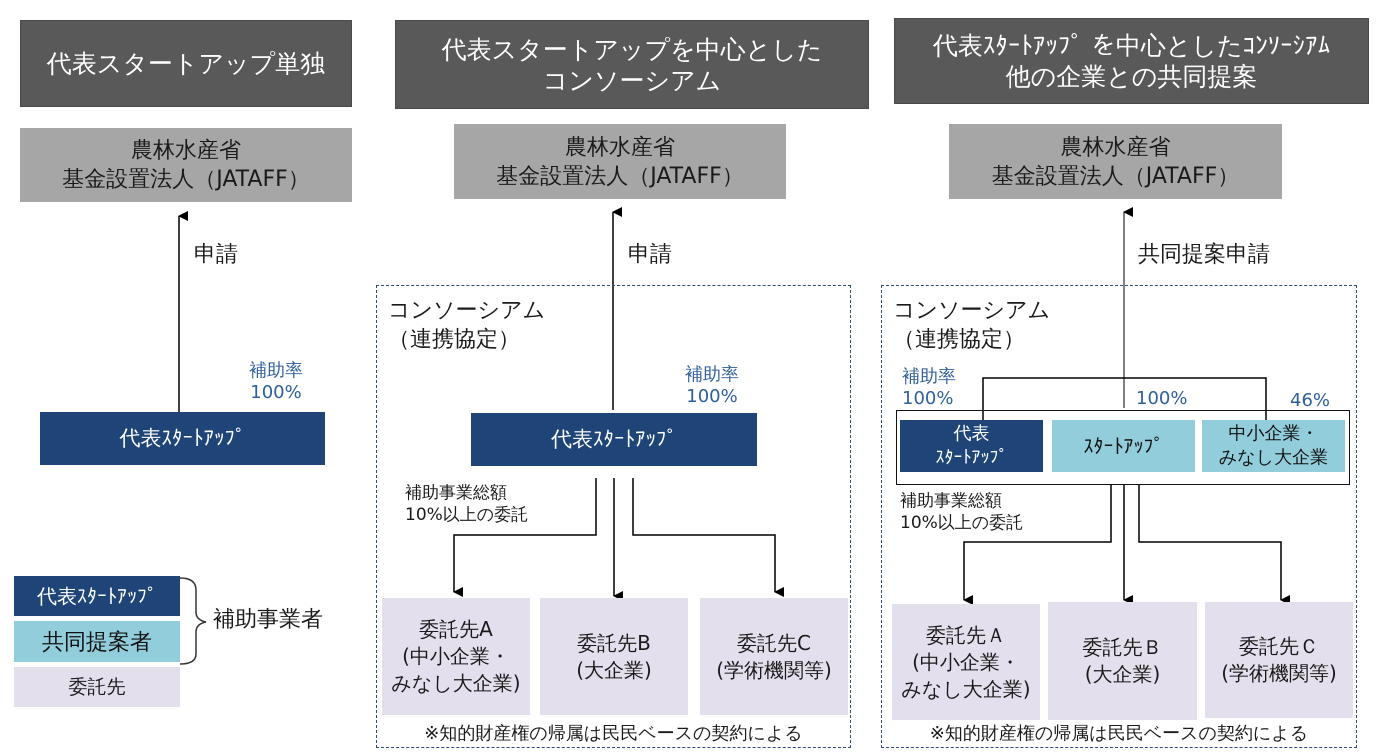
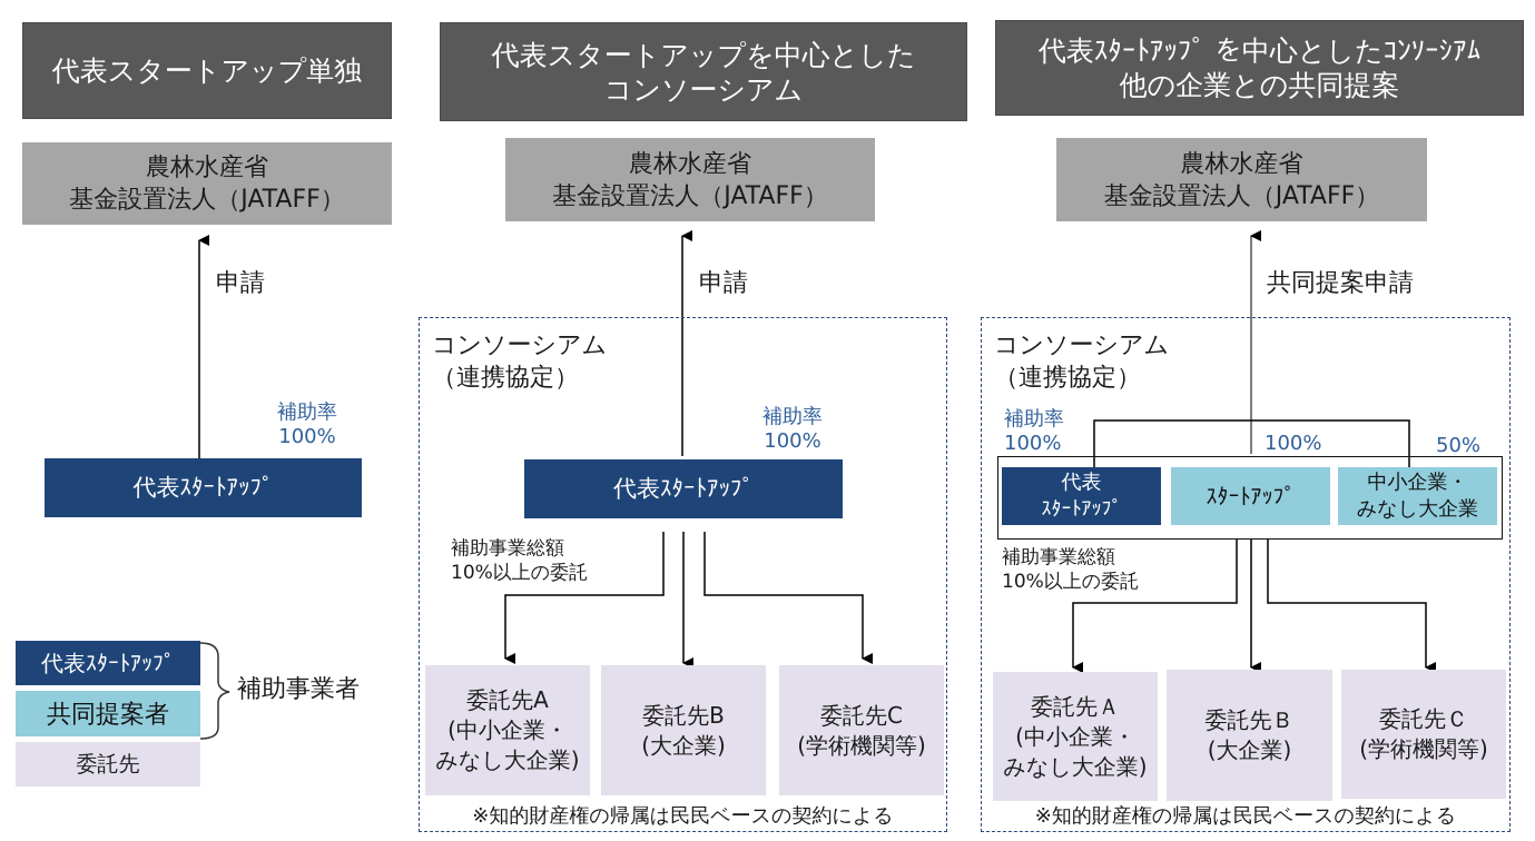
  代表スタートアップ単独
  農林水産省
  基金設置法人（JATAFF）
  申請
  補助率
  100%
  代表ｽﾀｰﾄｱｯﾌﾟ
  代表ｽﾀｰﾄｱｯﾌﾟ
  共同提案者
  委託先
  補助事業者
  代表スタートアップを中心とした
  コンソーシアム
  農林水産省
  基金設置法人（JATAFF）
  申請
  コンソーシアム
  （連携協定）
  補助率
  100%
  代表ｽﾀｰﾄｱｯﾌﾟ
  補助事業総額
  10%以上の委託
  委託先A
  (中小企業・
  みなし大企業)
  委託先B
  (大企業)
  委託先C
  (学術機関等)
  ※知的財産権の帰属は民民ベースの契約による
  代表ｽﾀｰﾄｱｯﾌﾟ を中心としたｺﾝｿｰｼｱﾑ
  他の企業との共同提案
  農林水産省
  基金設置法人（JATAFF）
  共同提案申請
  コンソーシアム
  （連携協定）
  補助率
  100%
  100%
- 46%
+ 50%
  代表
  ｽﾀｰﾄｱｯﾌﾟ
  ｽﾀｰﾄｱｯﾌﾟ
  中小企業・
  みなし大企業
  補助事業総額
  10%以上の委託
  委託先Ａ
  (中小企業・
  みなし大企業)
  委託先Ｂ
  (大企業)
  委託先Ｃ
  (学術機関等)
  ※知的財産権の帰属は民民ベースの契約による
